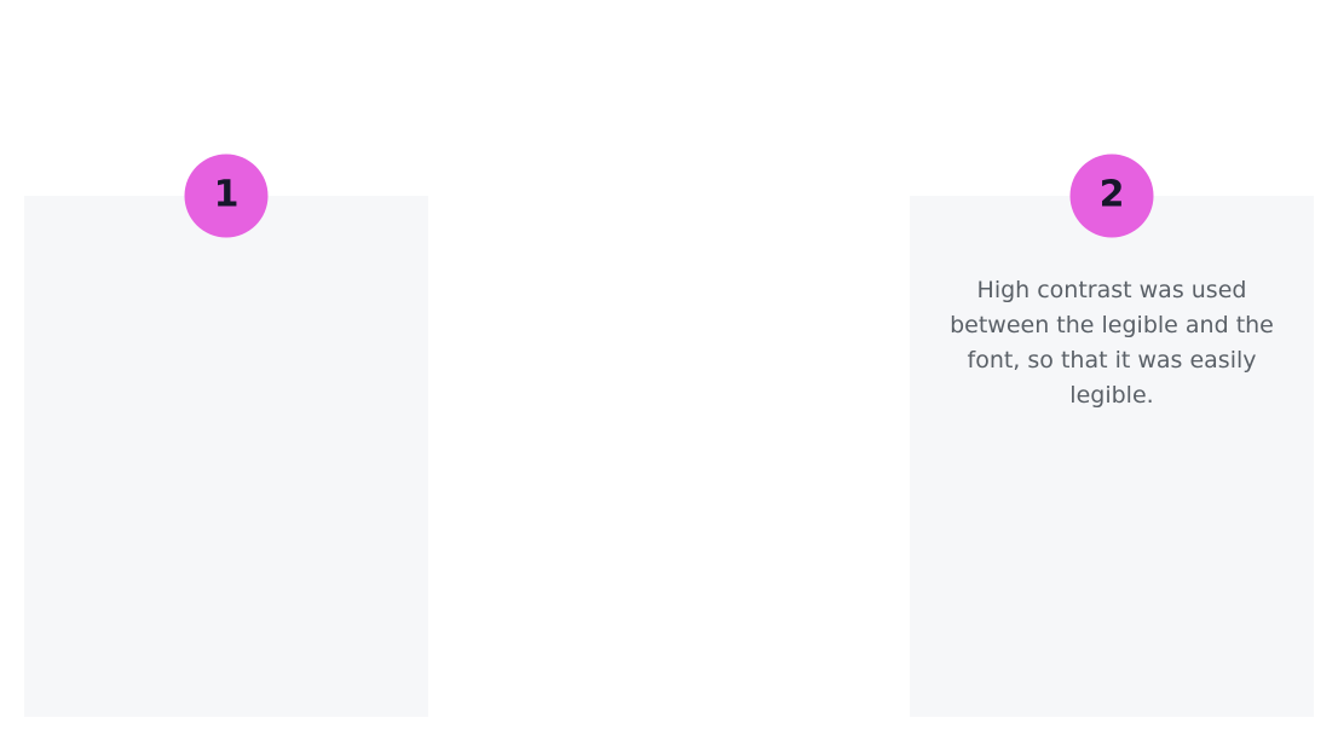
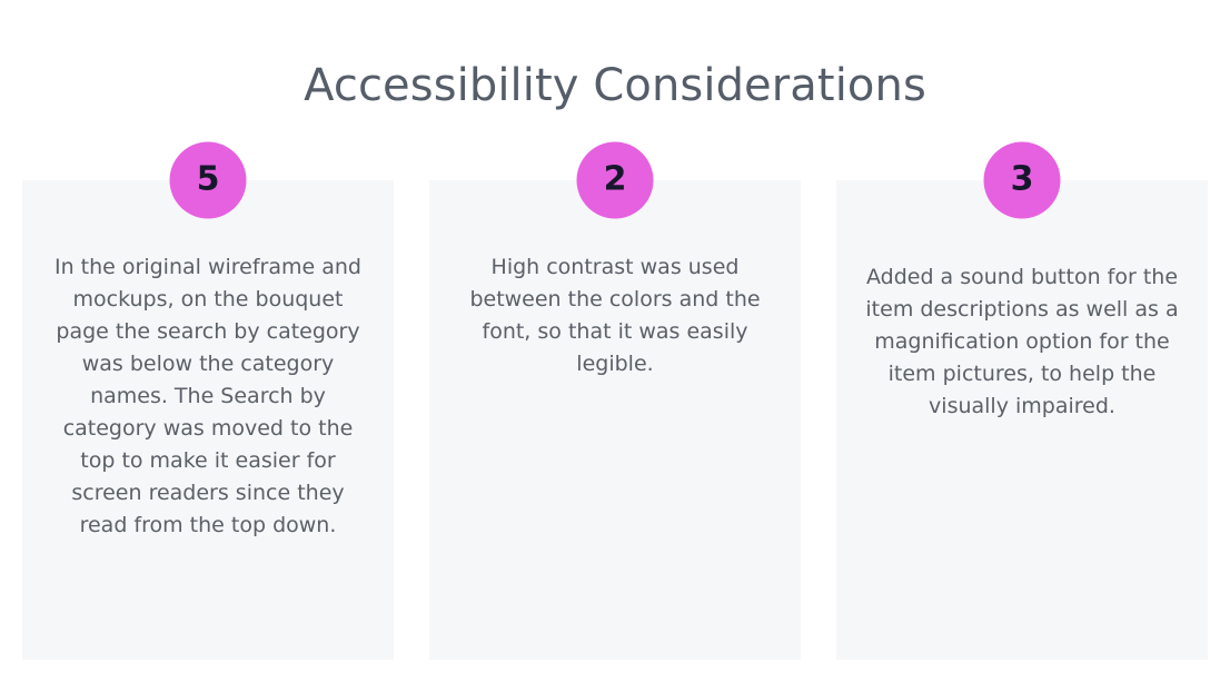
+ Accessibility Considerations
- 1
+ 5
+ In the original wireframe and mockups, on the bouquet page the search by category was below the category names. The Search by category was moved to the top to make it easier for screen readers since they read from the top down.
  2
- High contrast was used between the legible and the font, so that it was easily legible.
+ High contrast was used between the colors and the font, so that it was easily legible.
+ 3
+ Added a sound button for the item descriptions as well as a magnification option for the item pictures, to help the visually impaired.
